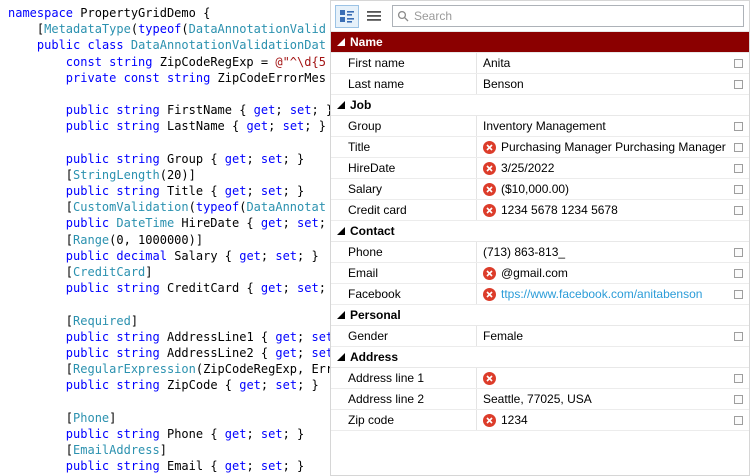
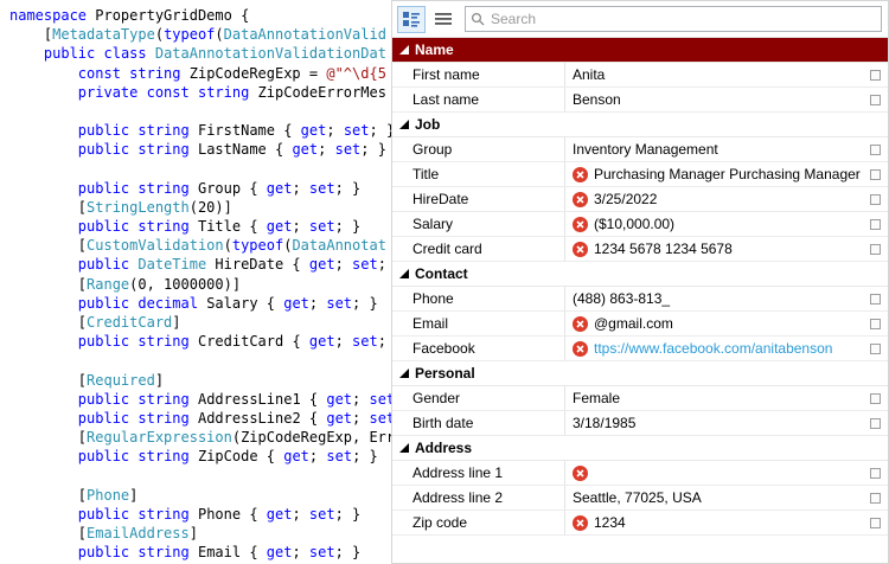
  namespace PropertyGridDemo {
  [MetadataType(typeof(DataAnnotationValid
  public class DataAnnotationValidationDat
  const string ZipCodeRegExp = @"^\d{5
  private const string ZipCodeErrorMes
  public string FirstName { get; set;
  public string LastName { get; set; }
  public string Group { get; set; }
  [StringLength(20)]
  public string Title { get; set; }
  [CustomValidation(typeof(DataAnnotat
  public DateTime HireDate { get; set;
  [Range(0, 1000000)]
  public decimal Salary { get; set; }
  [CreditCard]
  public string CreditCard { get; set;
  [Required]
  public string AddressLine1 { get; se
  public string AddressLine2 { get; se
  [RegularExpression(ZipCodeRegExp, Er
  public string ZipCode { get; set; }
  [Phone]
  public string Phone { get; set; }
  [EmailAddress]
  public string Email { get; set; }
  Search
  Name
  First name
  Anita
  Last name
  Benson
  Job
  Group
  Inventory Management
  Title
  Purchasing Manager Purchasing Manager
  HireDate
  3/25/2022
  Salary
  ($10,000.00)
  Credit card
  1234 5678 1234 5678
  Contact
  Phone
- (713) 863-813_
+ (488) 863-813_
  Email
  @gmail.com
  Facebook
  ttps://www.facebook.com/anitabenson
  Personal
  Gender
  Female
+ Birth date
+ 3/18/1985
  Address
  Address line 1
  Address line 2
  Seattle, 77025, USA
  Zip code
  1234
